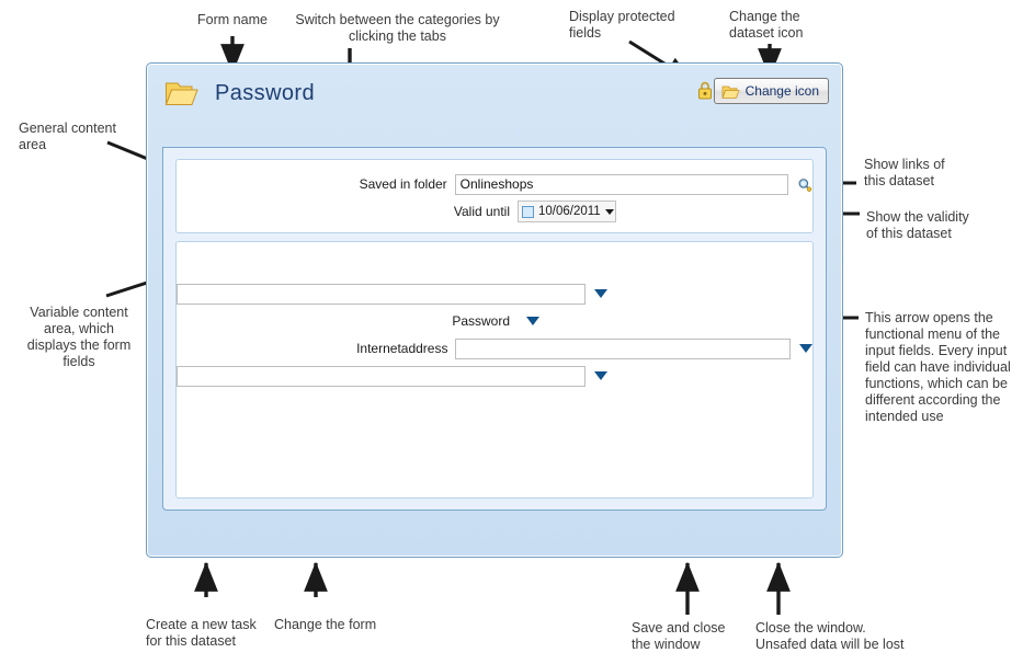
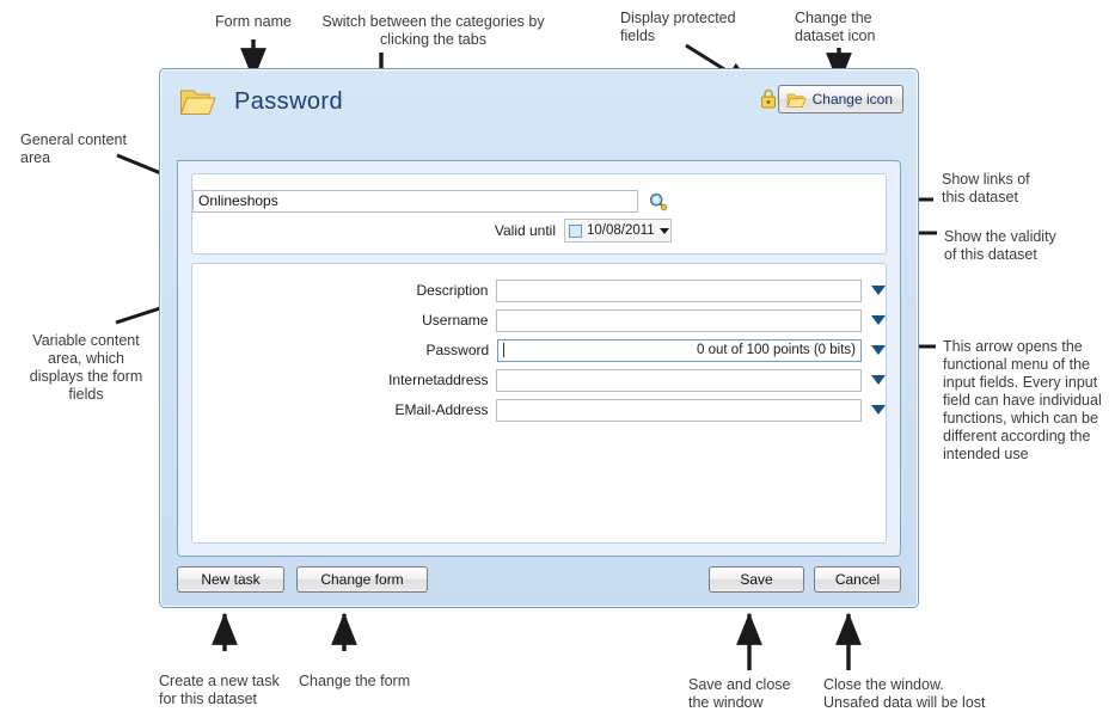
  Form name
  Switch between the categories by
  clicking the tabs
  Display protected
  fields
  Change the
  dataset icon
  General content
  area
  Variable content
  area, which
  displays the form
  fields
  Show links of
  this dataset
  Show the validity
  of this dataset
  This arrow opens the
  functional menu of the
  input fields. Every input
  field can have individual
  functions, which can be
  different according the
  intended use
  Create a new task
  for this dataset
  Change the form
  Save and close
  the window
  Close the window.
  Unsafed data will be lost
  Password
  Change icon
- Saved in folder
  Onlineshops
  Valid until
- 10/06/2011
+ 10/08/2011
+ Description
+ Username
  Password
+ 0 out of 100 points (0 bits)
  Internetaddress
+ EMail-Address
+ New task
+ Change form
+ Save
+ Cancel
